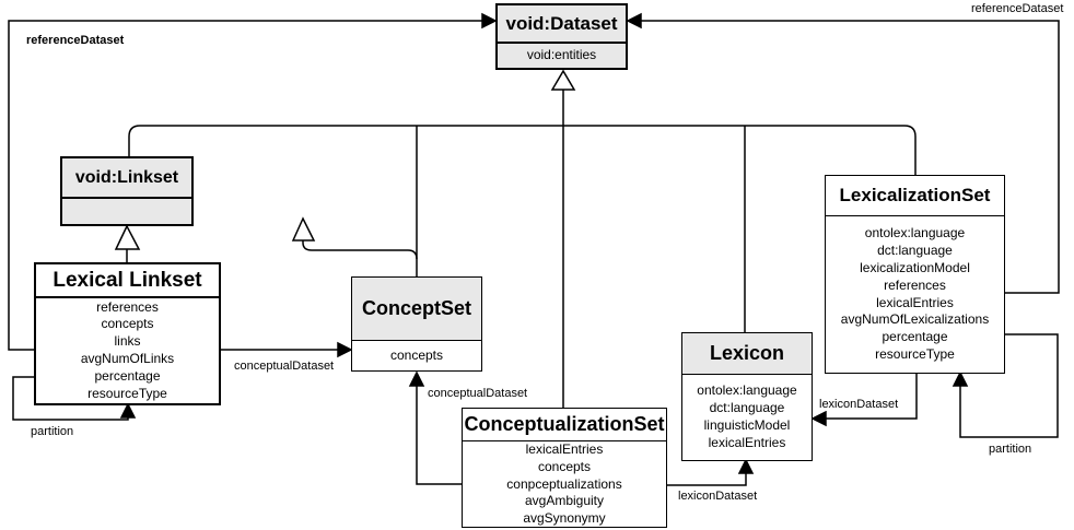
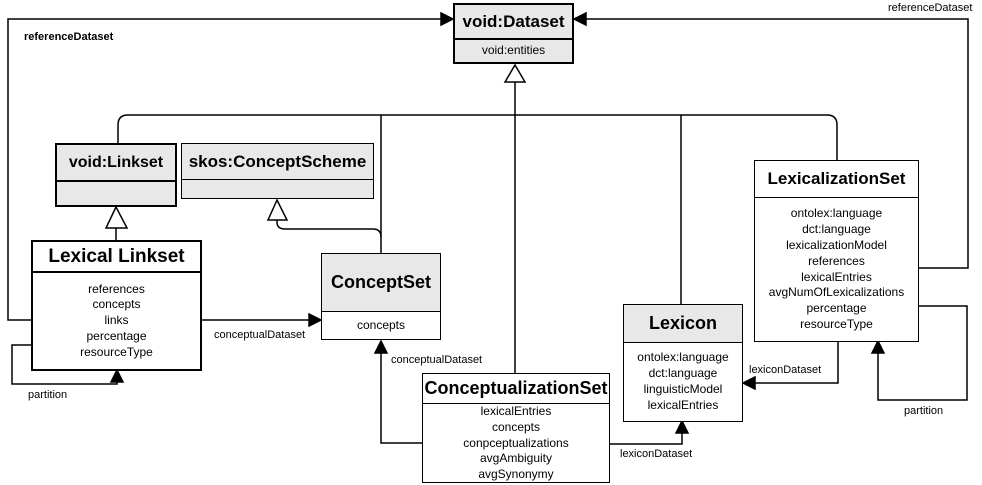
  void:Dataset
  void:entities
  void:Linkset
+ skos:ConceptScheme
  Lexical Linkset
  references
  concepts
  links
- avgNumOfLinks
  percentage
  resourceType
  ConceptSet
  concepts
  ConceptualizationSet
  lexicalEntries
  concepts
  conpceptualizations
  avgAmbiguity
  avgSynonymy
  Lexicon
  ontolex:language
  dct:language
  linguisticModel
  lexicalEntries
  LexicalizationSet
  ontolex:language
  dct:language
  lexicalizationModel
  references
  lexicalEntries
  avgNumOfLexicalizations
  percentage
  resourceType
  referenceDataset
  referenceDataset
  conceptualDataset
  conceptualDataset
  partition
  partition
  lexiconDataset
  lexiconDataset
